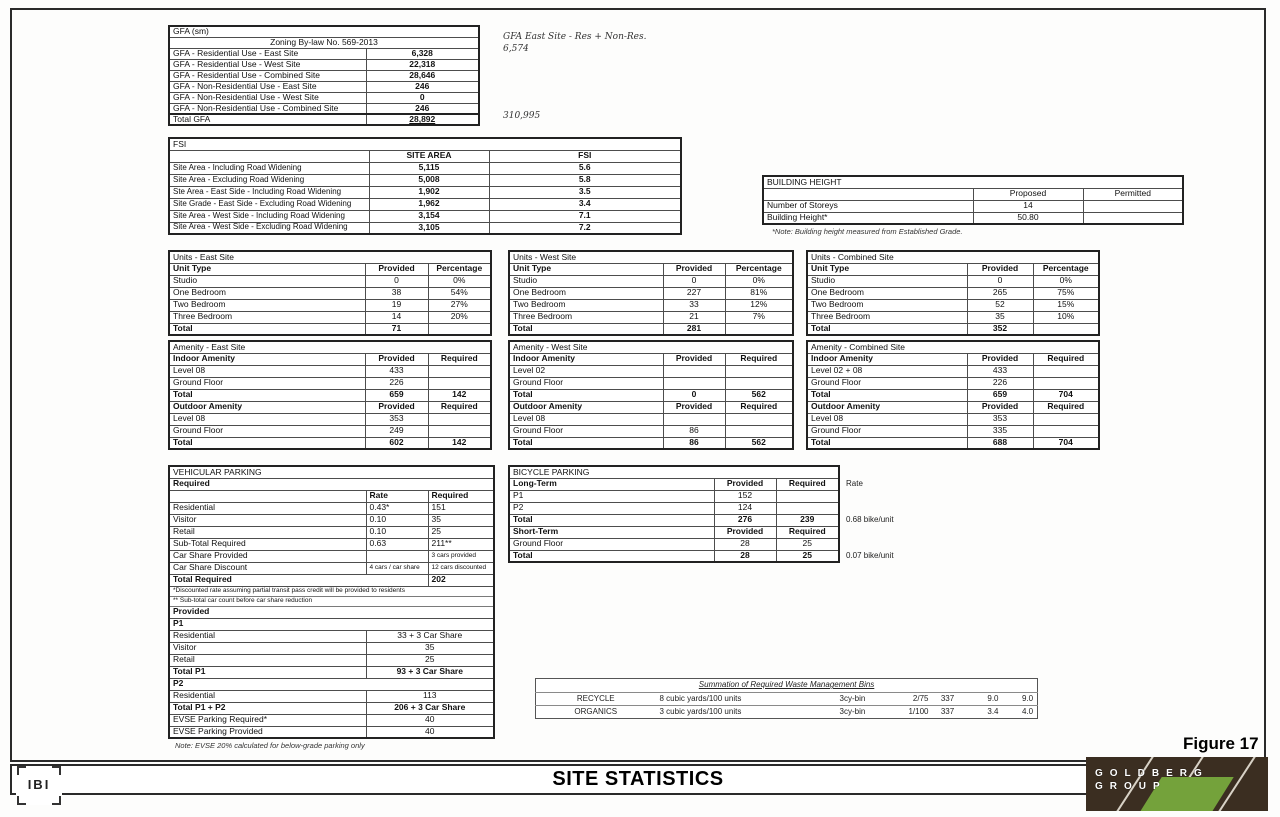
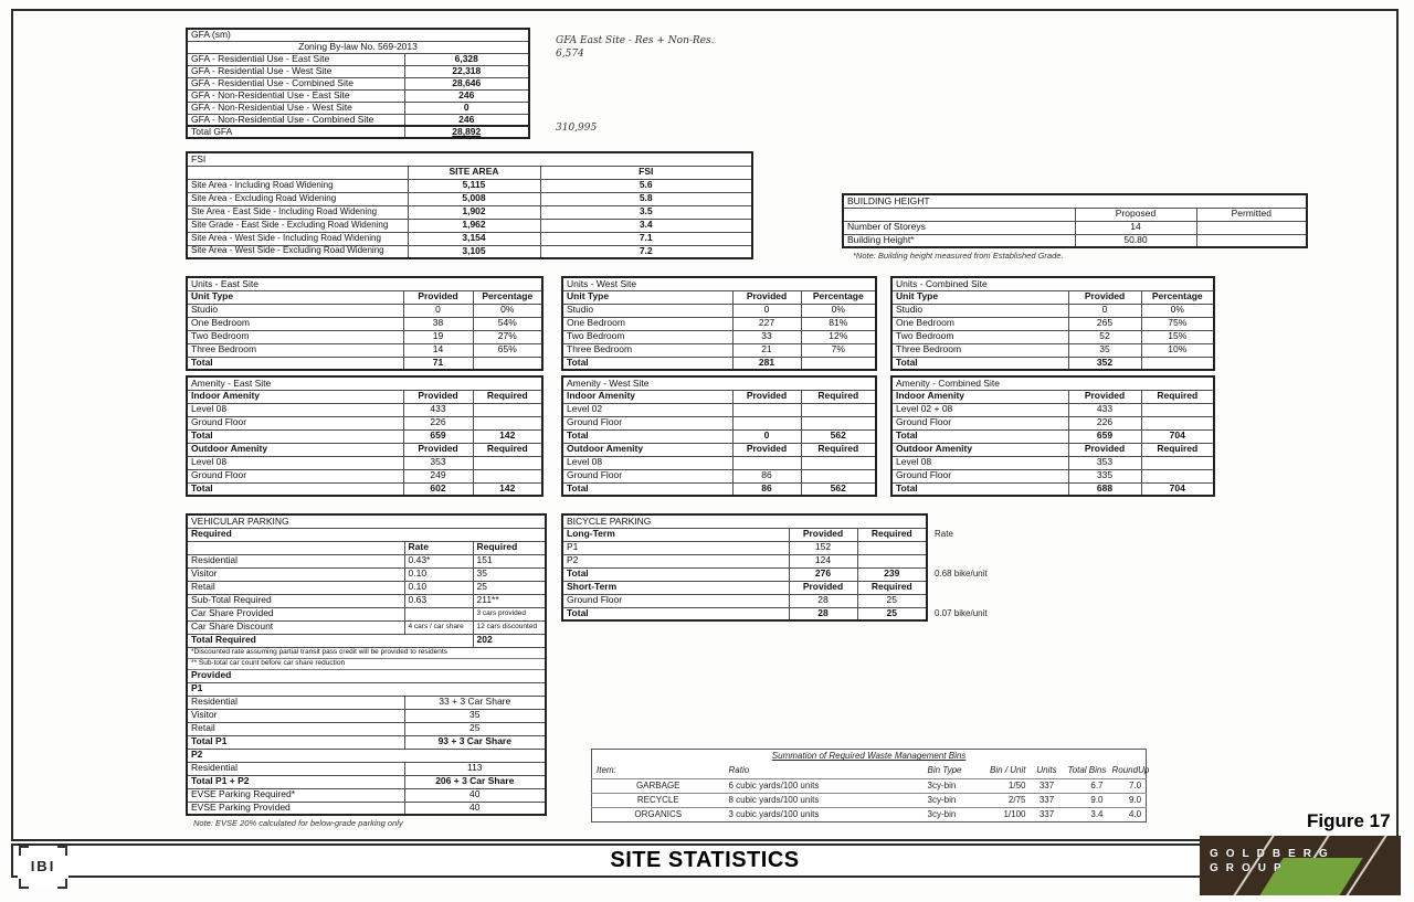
  GFA (sm)
  Zoning By-law No. 569-2013
  GFA - Residential Use - East Site	6,328
  GFA - Residential Use - West Site	22,318
  GFA - Residential Use - Combined Site	28,646
  GFA - Non-Residential Use - East Site	246
  GFA - Non-Residential Use - West Site	0
  GFA - Non-Residential Use - Combined Site	246
  Total GFA	28,892
  GFA East Site - Res + Non-Res.
  6,574
  310,995
  FSI
  	SITE AREA	FSI
  Site Area - Including Road Widening	5,115	5.6
  Site Area - Excluding Road Widening	5,008	5.8
  Ste Area - East Side - Including Road Widening	1,902	3.5
  Site Grade - East Side - Excluding Road Widening	1,962	3.4
  Site Area - West Side - Including Road Widening	3,154	7.1
  Site Area - West Side - Excluding Road Widening	3,105	7.2
  BUILDING HEIGHT
  	Proposed	Permitted
  Number of Storeys	14
  Building Height*	50.80
  *Note: Building height measured from Established Grade.
  Units - East Site
  Unit Type	Provided	Percentage
  Studio	0	0%
  One Bedroom	38	54%
  Two Bedroom	19	27%
- Three Bedroom	14	20%
+ Three Bedroom	14	65%
  Total	71
  Units - West Site
  Unit Type	Provided	Percentage
  Studio	0	0%
  One Bedroom	227	81%
  Two Bedroom	33	12%
  Three Bedroom	21	7%
  Total	281
  Units - Combined Site
  Unit Type	Provided	Percentage
  Studio	0	0%
  One Bedroom	265	75%
  Two Bedroom	52	15%
  Three Bedroom	35	10%
  Total	352
  Amenity - East Site
  Indoor Amenity	Provided	Required
  Level 08	433
  Ground Floor	226
  Total	659	142
  Outdoor Amenity	Provided	Required
  Level 08	353
  Ground Floor	249
  Total	602	142
  Amenity - West Site
  Indoor Amenity	Provided	Required
  Level 02
  Ground Floor
  Total	0	562
  Outdoor Amenity	Provided	Required
  Level 08
  Ground Floor	86
  Total	86	562
  Amenity - Combined Site
  Indoor Amenity	Provided	Required
  Level 02 + 08	433
  Ground Floor	226
  Total	659	704
  Outdoor Amenity	Provided	Required
  Level 08	353
  Ground Floor	335
  Total	688	704
  VEHICULAR PARKING
  Required
  	Rate	Required
  Residential	0.43*	151
  Visitor	0.10	35
  Retail	0.10	25
  Sub-Total Required	0.63	211**
  Total Required	202
  Provided
  P1
  Residential	33 + 3 Car Share
  Visitor	35
  Retail	25
  Total P1	93 + 3 Car Share
  P2
  Residential	113
  Total P1 + P2	206 + 3 Car Share
  EVSE Parking Required*	40
  EVSE Parking Provided	40
  Note: EVSE 20% calculated for below-grade parking only
  BICYCLE PARKING
  Long-Term	Provided	Required
  P1	152
  P2	124
  Total	276	239
  Short-Term	Provided	Required
  Ground Floor	28	25
  Total	28	25
  Rate
  0.68 bike/unit
  0.07 bike/unit
  Summation of Required Waste Management Bins
+ Item:	Ratio	Bin Type	Bin / Unit	Units	Total Bins	RoundUp
+ GARBAGE	6 cubic yards/100 units	3cy-bin	1/50	337	6.7	7.0
  RECYCLE	8 cubic yards/100 units	3cy-bin	2/75	337	9.0	9.0
  ORGANICS	3 cubic yards/100 units	3cy-bin	1/100	337	3.4	4.0
  Figure 17
  SITE STATISTICS
  IBI
  GOLDBERG
  GROUP
